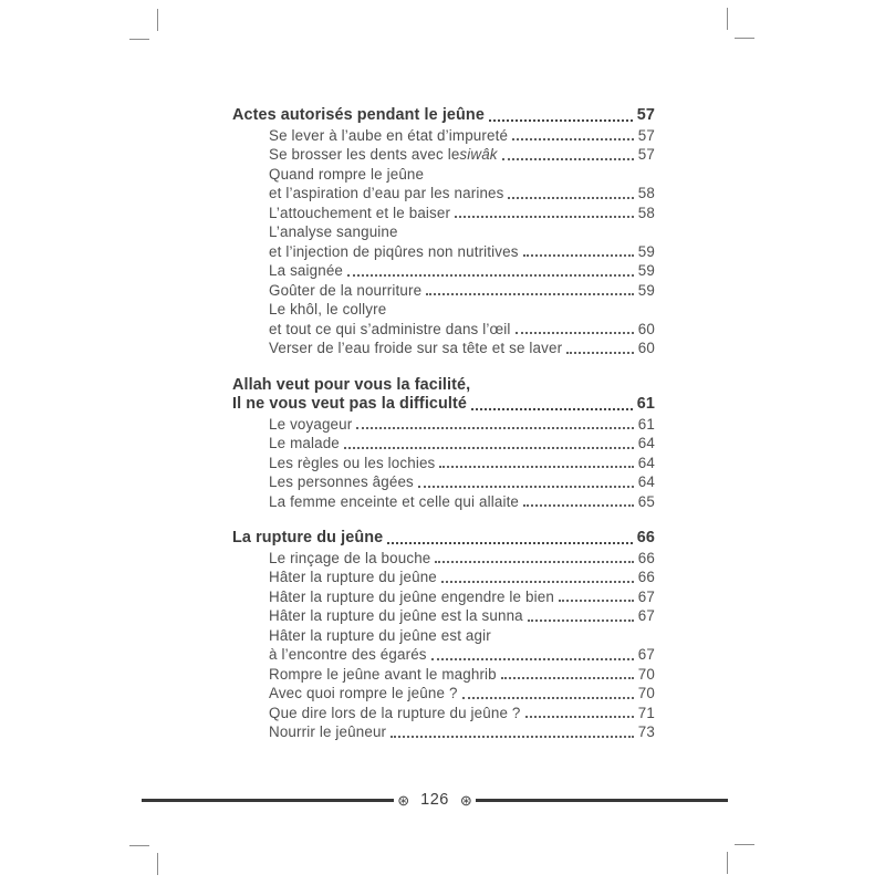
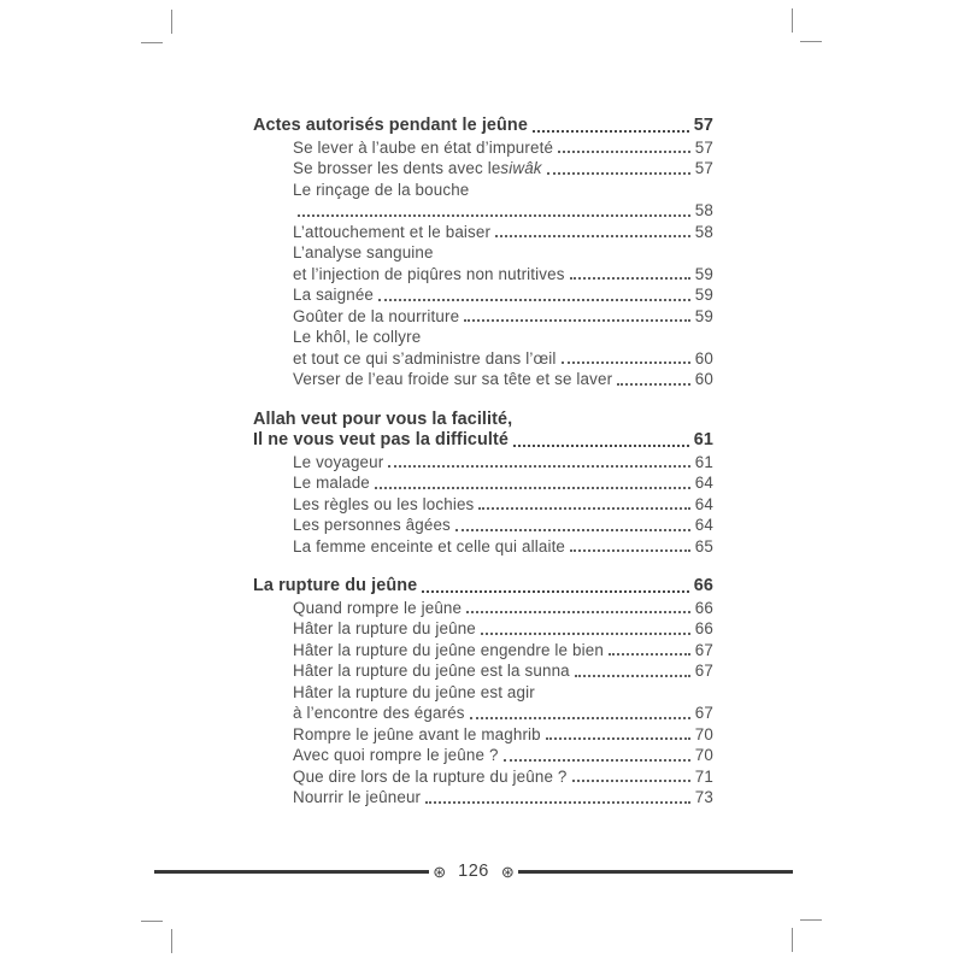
  Actes autorisés pendant le jeûne
  57
  Se lever à l’aube en état d’impureté
  57
  Se brosser les dents avec le
  siwâk
  57
- Quand rompre le jeûne
+ Le rinçage de la bouche
- et l’aspiration d’eau par les narines
  58
  L’attouchement et le baiser
  58
  L’analyse sanguine
  et l’injection de piqûres non nutritives
  59
  La saignée
  59
  Goûter de la nourriture
  59
  Le khôl, le collyre
  et tout ce qui s’administre dans l’œil
  60
  Verser de l’eau froide sur sa tête et se laver
  60
  Allah veut pour vous la facilité,
  Il ne vous veut pas la difficulté
  61
  Le voyageur
  61
  Le malade
  64
  Les règles ou les lochies
  64
  Les personnes âgées
  64
  La femme enceinte et celle qui allaite
  65
  La rupture du jeûne
  66
- Le rinçage de la bouche
+ Quand rompre le jeûne
  66
  Hâter la rupture du jeûne
  66
  Hâter la rupture du jeûne engendre le bien
  67
  Hâter la rupture du jeûne est la sunna
  67
  Hâter la rupture du jeûne est agir
  à l’encontre des égarés
  67
  Rompre le jeûne avant le maghrib
  70
  Avec quoi rompre le jeûne ?
  70
  Que dire lors de la rupture du jeûne ?
  71
  Nourrir le jeûneur
  73
  ⊛
  126
  ⊛
